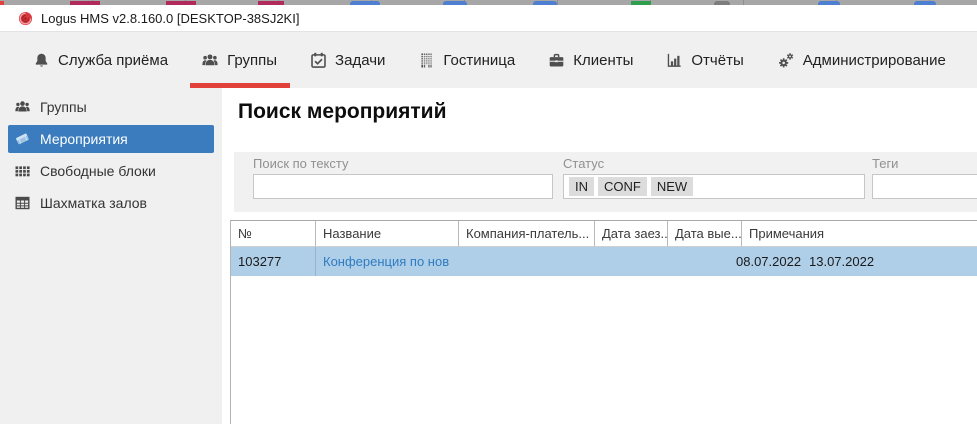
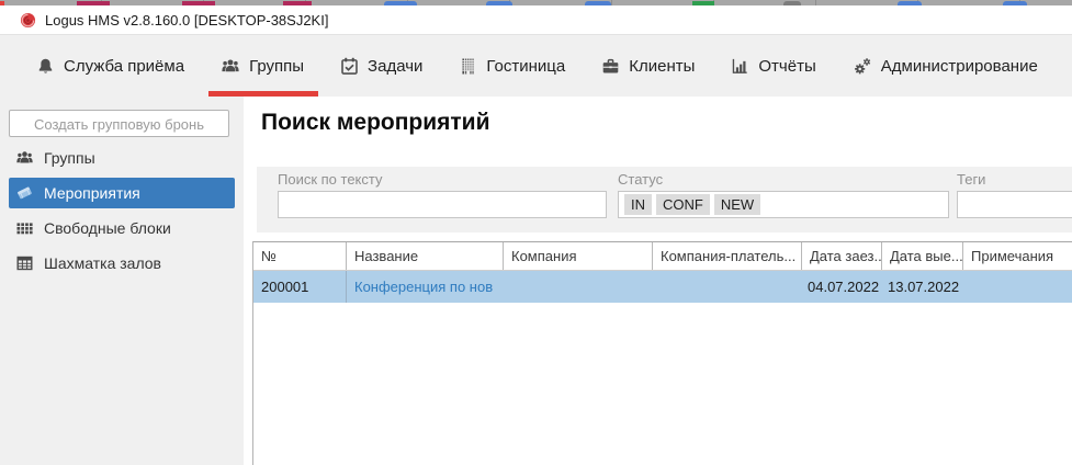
  Logus HMS v2.8.160.0 [DESKTOP-38SJ2KI]
  Служба приёма
  Группы
  Задачи
  Гостиница
  Клиенты
  Отчёты
  Администрирование
+ Создать групповую бронь
  Группы
  Мероприятия
  Свободные блоки
  Шахматка залов
  Поиск мероприятий
  Поиск по тексту
  Статус
  IN
  CONF
  NEW
  Теги
  №
  Название
+ Компания
  Компания-платель...
  Дата заез..
  Дата вые...
  Примечания
- 103277
+ 200001
  Конференция по нов
- 08.07.2022
+ 04.07.2022
  13.07.2022
